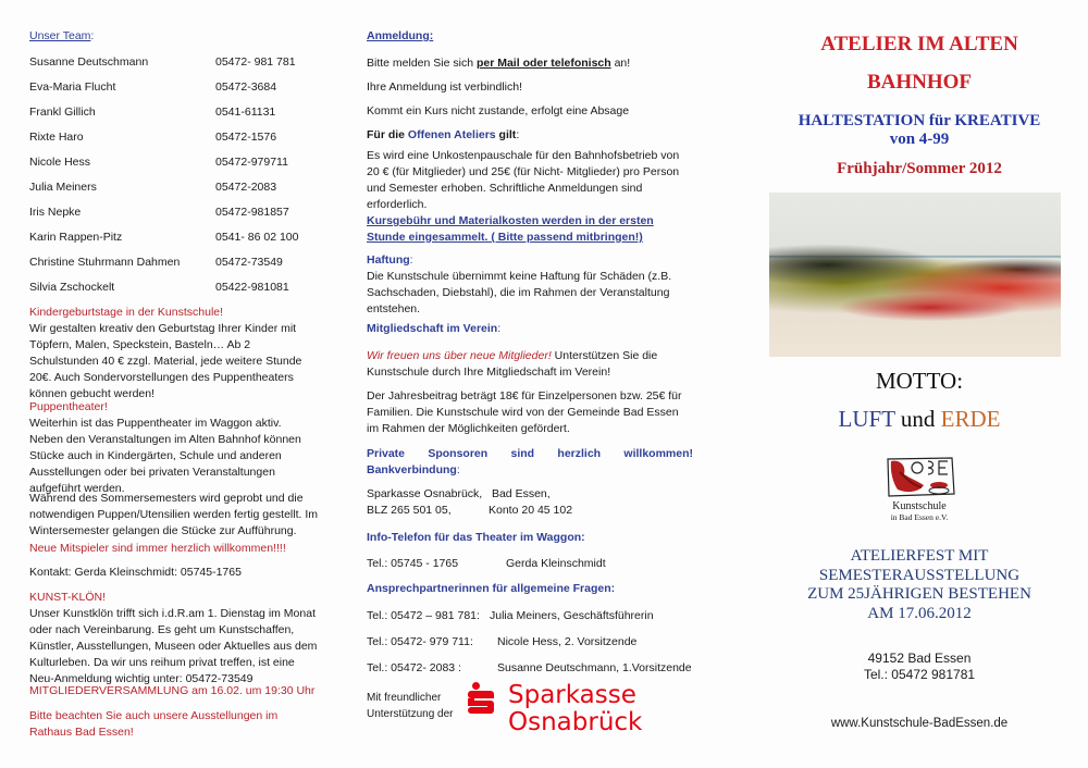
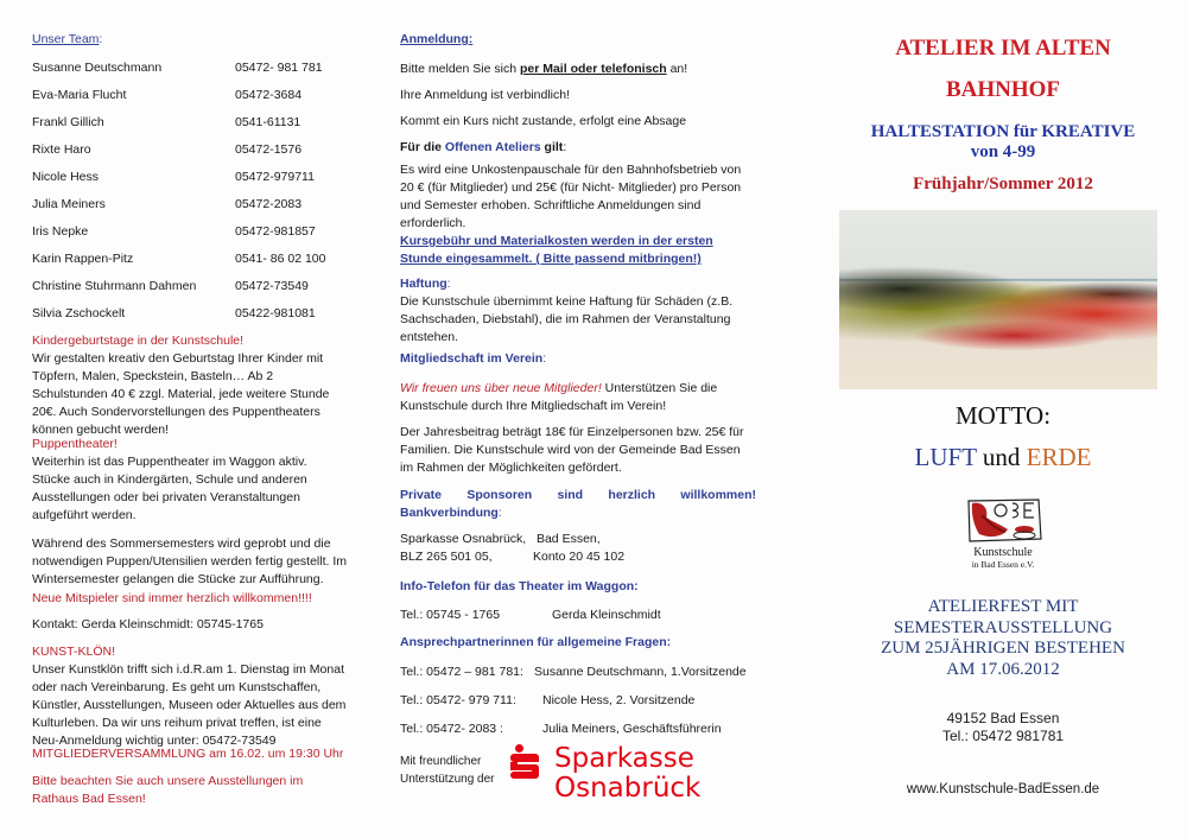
  Unser Team:
  Susanne Deutschmann
  05472- 981 781
  Eva-Maria Flucht
  05472-3684
  Frankl Gillich
  0541-61131
  Rixte Haro
  05472-1576
  Nicole Hess
  05472-979711
  Julia Meiners
  05472-2083
  Iris Nepke
  05472-981857
  Karin Rappen-Pitz
  0541- 86 02 100
  Christine Stuhrmann Dahmen
  05472-73549
  Silvia Zschockelt
  05422-981081
  Kindergeburtstage in der Kunstschule!
  Wir gestalten kreativ den Geburtstag Ihrer Kinder mit
  Töpfern, Malen, Speckstein, Basteln… Ab 2
  Schulstunden 40 € zzgl. Material, jede weitere Stunde
  20€. Auch Sondervorstellungen des Puppentheaters
  können gebucht werden!
  Puppentheater!
  Weiterhin ist das Puppentheater im Waggon aktiv.
- Neben den Veranstaltungen im Alten Bahnhof können
  Stücke auch in Kindergärten, Schule und anderen
  Ausstellungen oder bei privaten Veranstaltungen
  aufgeführt werden.
  Während des Sommersemesters wird geprobt und die
  notwendigen Puppen/Utensilien werden fertig gestellt. Im
  Wintersemester gelangen die Stücke zur Aufführung.
  Neue Mitspieler sind immer herzlich willkommen!!!!
  Kontakt: Gerda Kleinschmidt: 05745-1765
  KUNST-KLÖN!
  Unser Kunstklön trifft sich i.d.R.am 1. Dienstag im Monat
  oder nach Vereinbarung. Es geht um Kunstschaffen,
  Künstler, Ausstellungen, Museen oder Aktuelles aus dem
  Kulturleben. Da wir uns reihum privat treffen, ist eine
  Neu-Anmeldung wichtig unter: 05472-73549
  MITGLIEDERVERSAMMLUNG am 16.02. um 19:30 Uhr
  Bitte beachten Sie auch unsere Ausstellungen im
  Rathaus Bad Essen!
  Anmeldung:
  Bitte melden Sie sich per Mail oder telefonisch an!
  Ihre Anmeldung ist verbindlich!
  Kommt ein Kurs nicht zustande, erfolgt eine Absage
  Für die Offenen Ateliers gilt:
  Es wird eine Unkostenpauschale für den Bahnhofsbetrieb von
  20 € (für Mitglieder) und 25€ (für Nicht- Mitglieder) pro Person
  und Semester erhoben. Schriftliche Anmeldungen sind
  erforderlich.
  Kursgebühr und Materialkosten werden in der ersten
  Stunde eingesammelt. ( Bitte passend mitbringen!)
  Haftung:
  Die Kunstschule übernimmt keine Haftung für Schäden (z.B.
  Sachschaden, Diebstahl), die im Rahmen der Veranstaltung
  entstehen.
  Mitgliedschaft im Verein:
  Wir freuen uns über neue Mitglieder! Unterstützen Sie die
  Kunstschule durch Ihre Mitgliedschaft im Verein!
  Der Jahresbeitrag beträgt 18€ für Einzelpersonen bzw. 25€ für
  Familien. Die Kunstschule wird von der Gemeinde Bad Essen
  im Rahmen der Möglichkeiten gefördert.
  Private Sponsoren sind herzlich willkommen!
  Bankverbindung:
  Sparkasse Osnabrück, Bad Essen,
  BLZ 265 501 05,
  Konto 20 45 102
  Info-Telefon für das Theater im Waggon:
  Tel.: 05745 - 1765
  Gerda Kleinschmidt
  Ansprechpartnerinnen für allgemeine Fragen:
  Tel.: 05472 – 981 781:
- Julia Meiners, Geschäftsführerin
+ Susanne Deutschmann, 1.Vorsitzende
  Tel.: 05472- 979 711:
  Nicole Hess, 2. Vorsitzende
  Tel.: 05472- 2083 :
- Susanne Deutschmann, 1.Vorsitzende
+ Julia Meiners, Geschäftsführerin
  Mit freundlicher
  Unterstützung der
  Sparkasse
  Osnabrück
  ATELIER IM ALTEN
  BAHNHOF
  HALTESTATION für KREATIVE
  von 4-99
  Frühjahr/Sommer 2012
  MOTTO:
  LUFT und ERDE
  Kunstschule
  in Bad Essen e.V.
  ATELIERFEST MIT
  SEMESTERAUSSTELLUNG
  ZUM 25JÄHRIGEN BESTEHEN
  AM 17.06.2012
  49152 Bad Essen
  Tel.: 05472 981781
  www.Kunstschule-BadEssen.de
